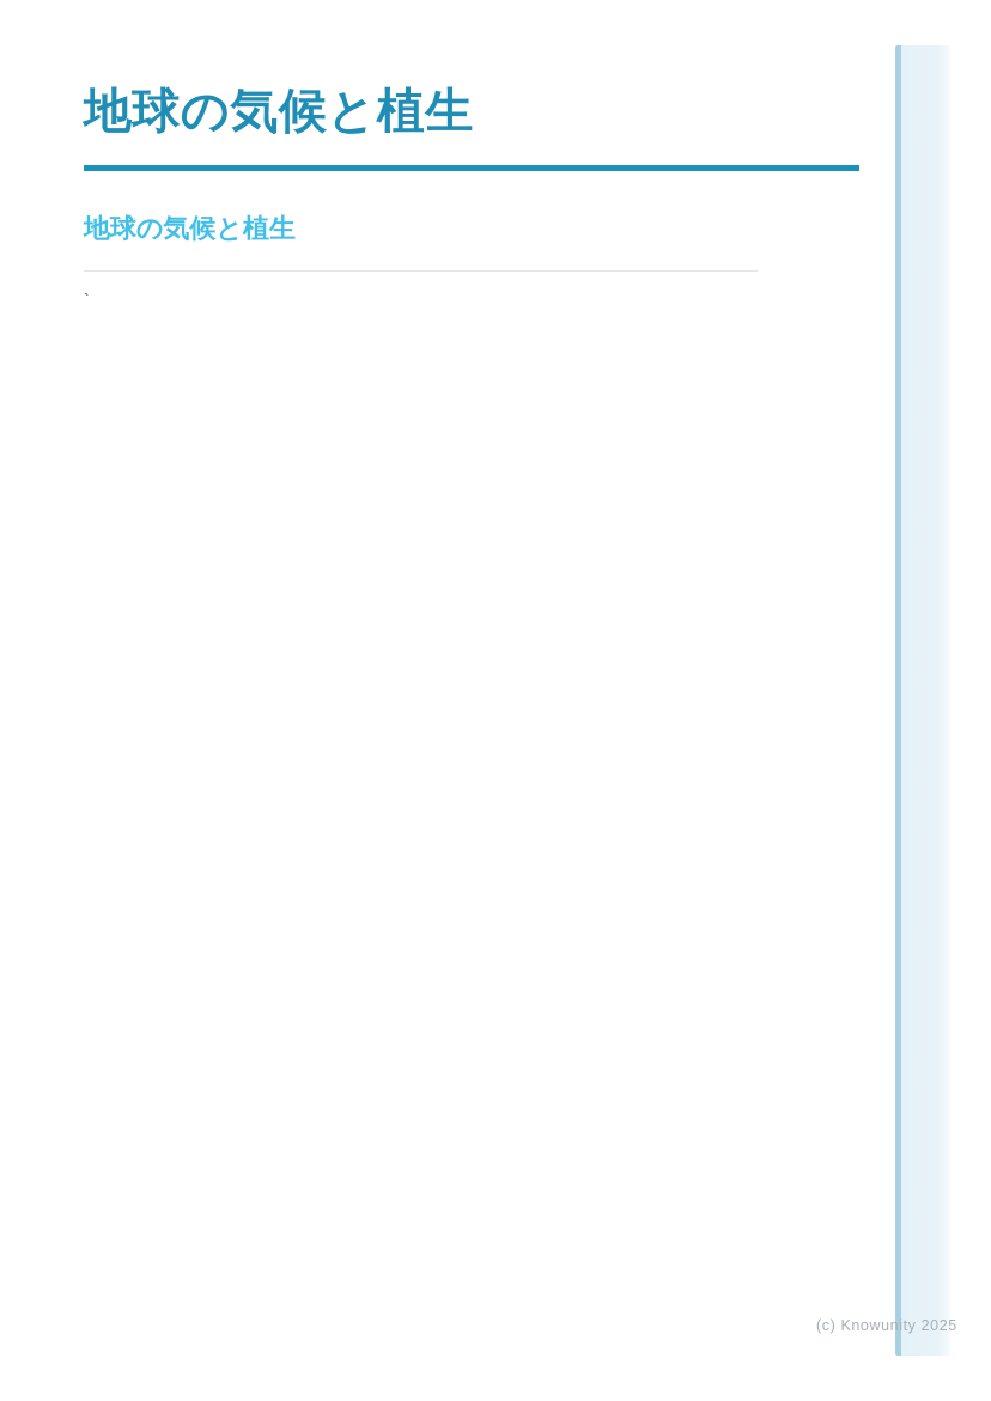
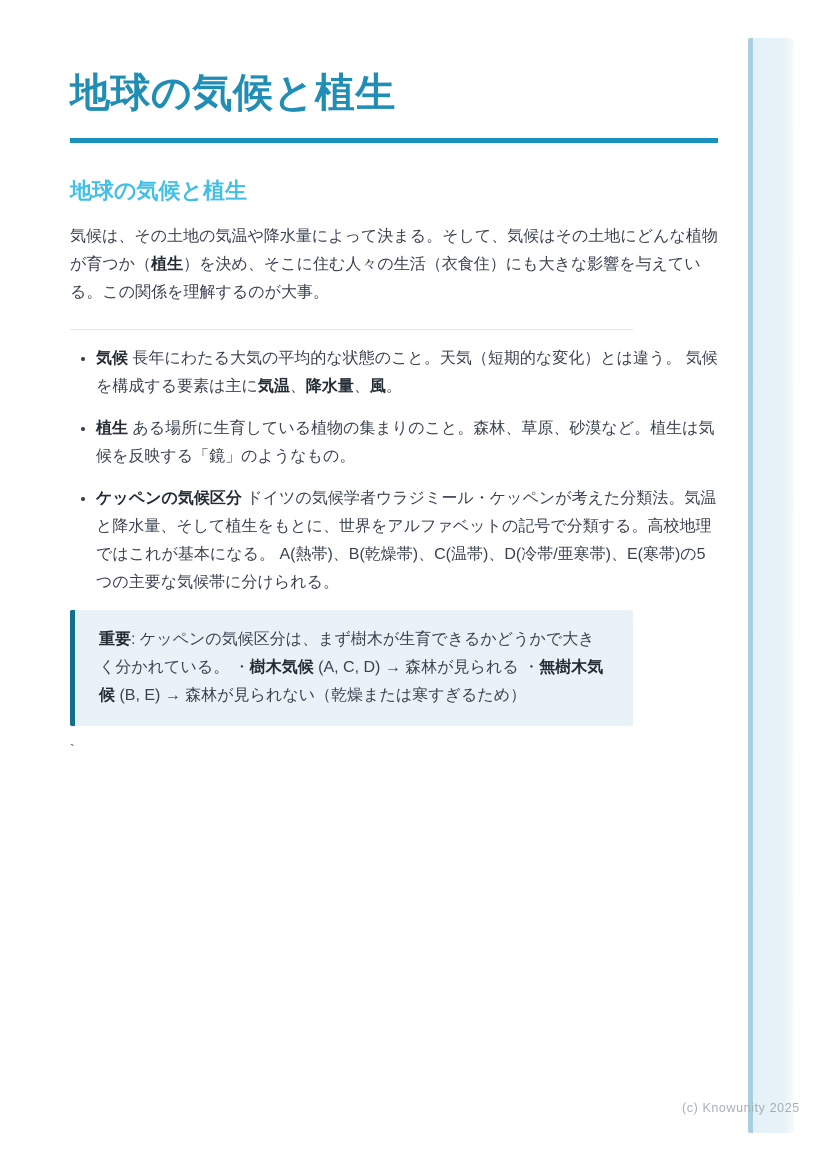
  地球の気候と植生
  地球の気候と植生
+ 気候は、その土地の気温や降水量によって決まる。そして、気候はその土地にどんな植物が育つか（植生）を決め、そこに住む人々の生活（衣食住）にも大きな影響を与えている。この関係を理解するのが大事。
+ 気候 長年にわたる大気の平均的な状態のこと。天気（短期的な変化）とは違う。 気候を構成する要素は主に気温、降水量、風。
+ 植生 ある場所に生育している植物の集まりのこと。森林、草原、砂漠など。植生は気候を反映する「鏡」のようなもの。
+ ケッペンの気候区分 ドイツの気候学者ウラジミール・ケッペンが考えた分類法。気温と降水量、そして植生をもとに、世界をアルファベットの記号で分類する。高校地理ではこれが基本になる。 A(熱帯)、B(乾燥帯)、C(温帯)、D(冷帯/亜寒帯)、E(寒帯)の5つの主要な気候帯に分けられる。
+ 重要: ケッペンの気候区分は、まず樹木が生育できるかどうかで大きく分かれている。 ・樹木気候 (A, C, D) → 森林が見られる ・無樹木気候 (B, E) → 森林が見られない（乾燥または寒すぎるため）
  `
  (c) Knowunity 2025
